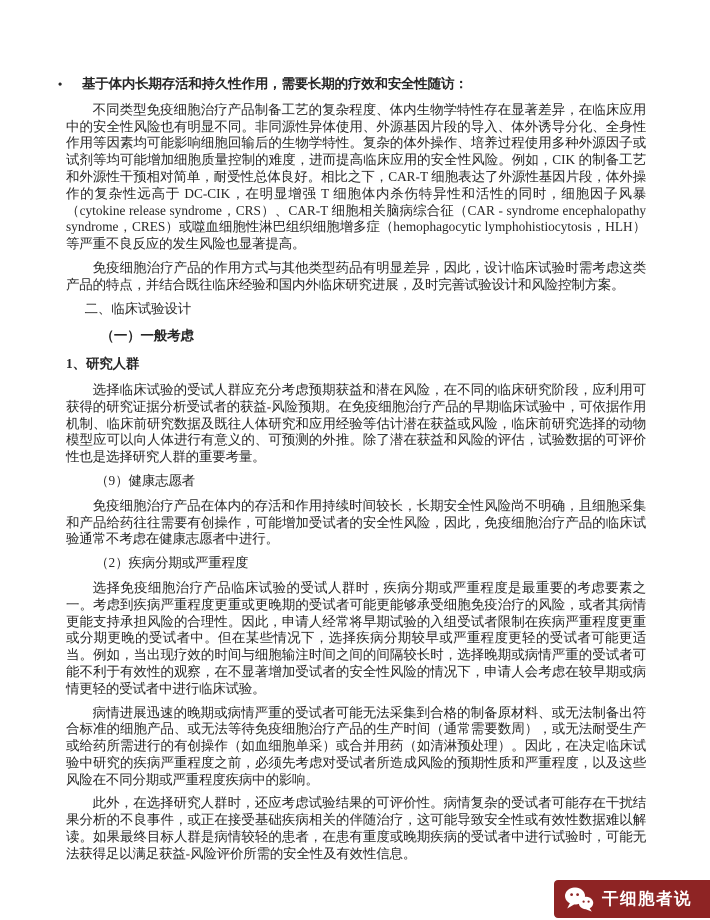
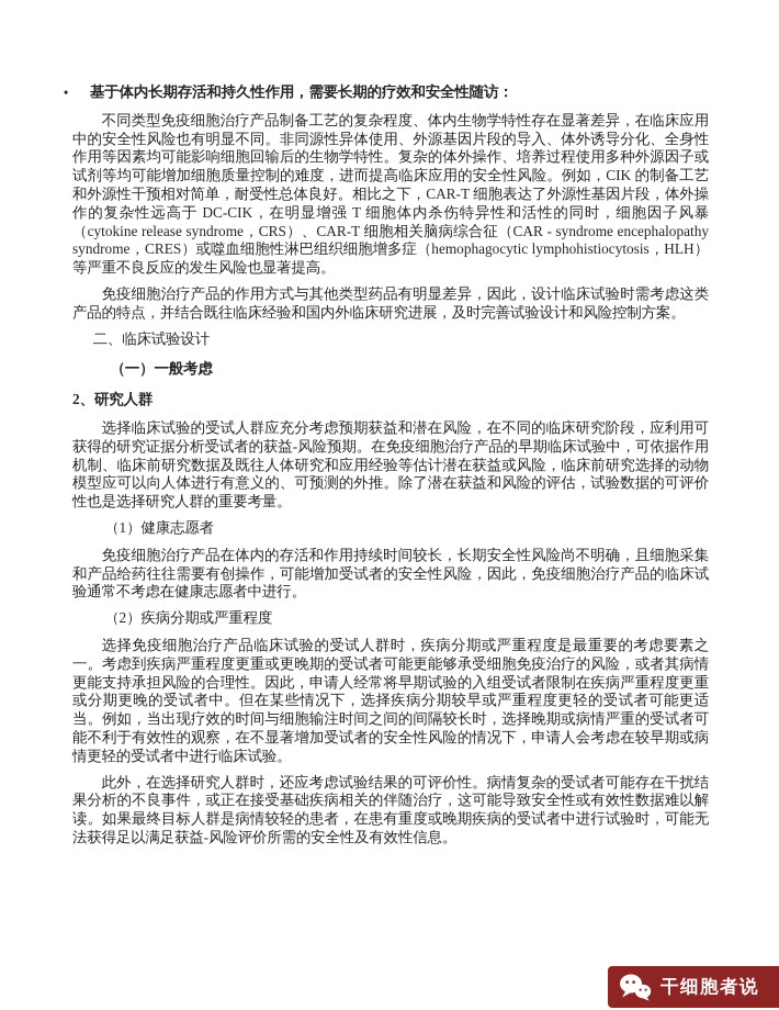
  •
  基于体内长期存活和持久性作用，需要长期的疗效和安全性随访：
  不同类型免疫细胞治疗产品制备工艺的复杂程度、体内生物学特性存在显著差异，在临床应用中的安全性风险也有明显不同。非同源性异体使用、外源基因片段的导入、体外诱导分化、全身性作用等因素均可能影响细胞回输后的生物学特性。复杂的体外操作、培养过程使用多种外源因子或试剂等均可能增加细胞质量控制的难度，进而提高临床应用的安全性风险。例如，CIK 的制备工艺和外源性干预相对简单，耐受性总体良好。相比之下，CAR-T 细胞表达了外源性基因片段，体外操作的复杂性远高于 DC-CIK，在明显增强 T 细胞体内杀伤特异性和活性的同时，细胞因子风暴（cytokine release syndrome，CRS）、CAR-T 细胞相关脑病综合征（CAR - syndrome encephalopathy syndrome，CRES）或噬血细胞性淋巴组织细胞增多症（hemophagocytic lymphohistiocytosis，HLH）等严重不良反应的发生风险也显著提高。
  免疫细胞治疗产品的作用方式与其他类型药品有明显差异，因此，设计临床试验时需考虑这类产品的特点，并结合既往临床经验和国内外临床研究进展，及时完善试验设计和风险控制方案。
  二、临床试验设计
  （一）一般考虑
- 1、研究人群
+ 2、研究人群
  选择临床试验的受试人群应充分考虑预期获益和潜在风险，在不同的临床研究阶段，应利用可获得的研究证据分析受试者的获益-风险预期。在免疫细胞治疗产品的早期临床试验中，可依据作用机制、临床前研究数据及既往人体研究和应用经验等估计潜在获益或风险，临床前研究选择的动物模型应可以向人体进行有意义的、可预测的外推。除了潜在获益和风险的评估，试验数据的可评价性也是选择研究人群的重要考量。
- （9）健康志愿者
+ （1）健康志愿者
  免疫细胞治疗产品在体内的存活和作用持续时间较长，长期安全性风险尚不明确，且细胞采集和产品给药往往需要有创操作，可能增加受试者的安全性风险，因此，免疫细胞治疗产品的临床试验通常不考虑在健康志愿者中进行。
  （2）疾病分期或严重程度
  选择免疫细胞治疗产品临床试验的受试人群时，疾病分期或严重程度是最重要的考虑要素之一。考虑到疾病严重程度更重或更晚期的受试者可能更能够承受细胞免疫治疗的风险，或者其病情更能支持承担风险的合理性。因此，申请人经常将早期试验的入组受试者限制在疾病严重程度更重或分期更晚的受试者中。但在某些情况下，选择疾病分期较早或严重程度更轻的受试者可能更适当。例如，当出现疗效的时间与细胞输注时间之间的间隔较长时，选择晚期或病情严重的受试者可能不利于有效性的观察，在不显著增加受试者的安全性风险的情况下，申请人会考虑在较早期或病情更轻的受试者中进行临床试验。
- 病情进展迅速的晚期或病情严重的受试者可能无法采集到合格的制备原材料、或无法制备出符合标准的细胞产品、或无法等待免疫细胞治疗产品的生产时间（通常需要数周），或无法耐受生产或给药所需进行的有创操作（如血细胞单采）或合并用药（如清淋预处理）。因此，在决定临床试验中研究的疾病严重程度之前，必须先考虑对受试者所造成风险的预期性质和严重程度，以及这些风险在不同分期或严重程度疾病中的影响。
  此外，在选择研究人群时，还应考虑试验结果的可评价性。病情复杂的受试者可能存在干扰结果分析的不良事件，或正在接受基础疾病相关的伴随治疗，这可能导致安全性或有效性数据难以解读。如果最终目标人群是病情较轻的患者，在患有重度或晚期疾病的受试者中进行试验时，可能无法获得足以满足获益-风险评价所需的安全性及有效性信息。
  干细胞者说
